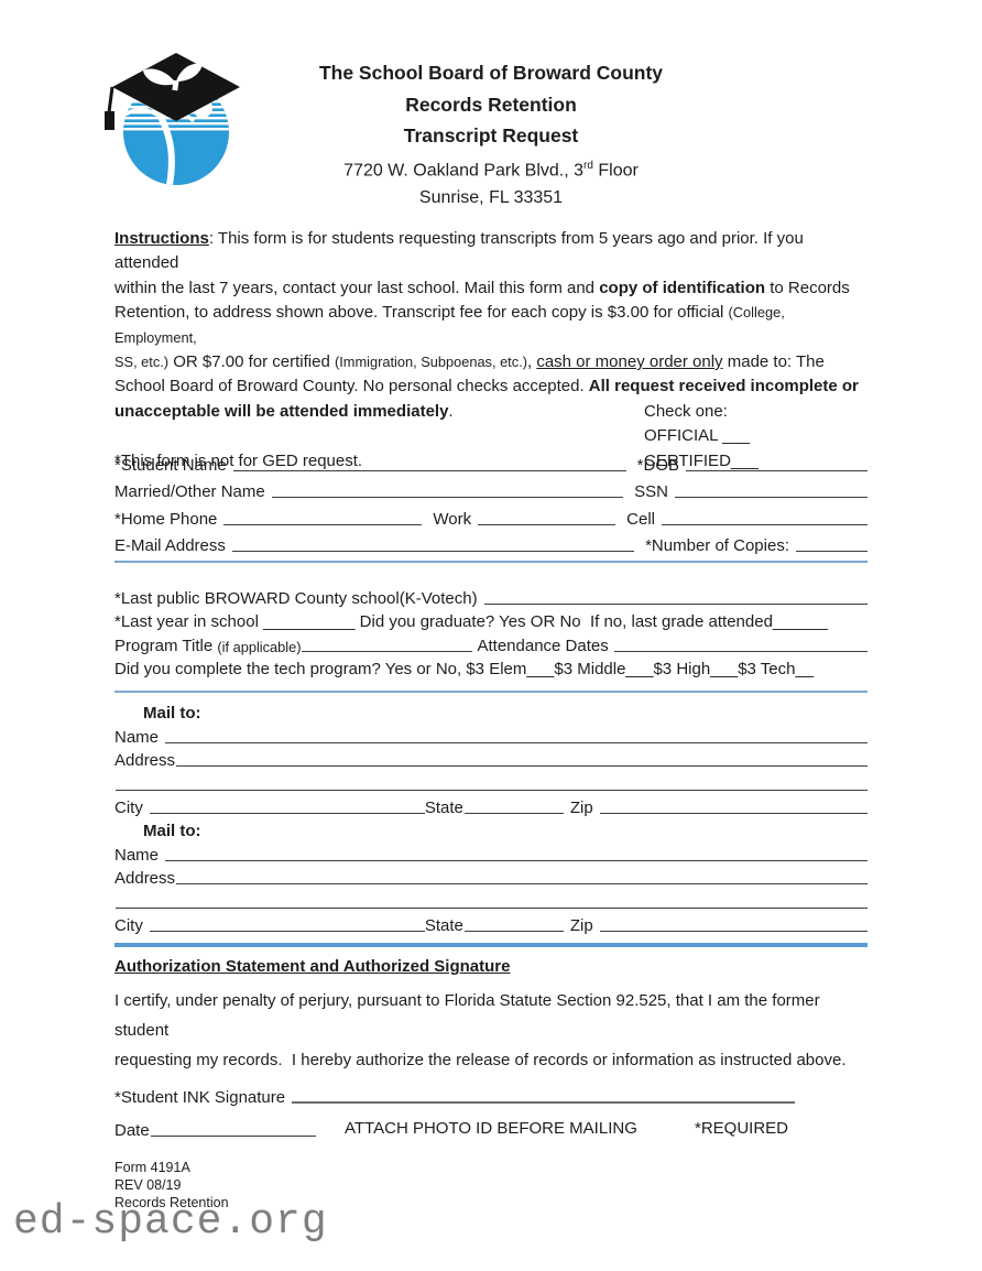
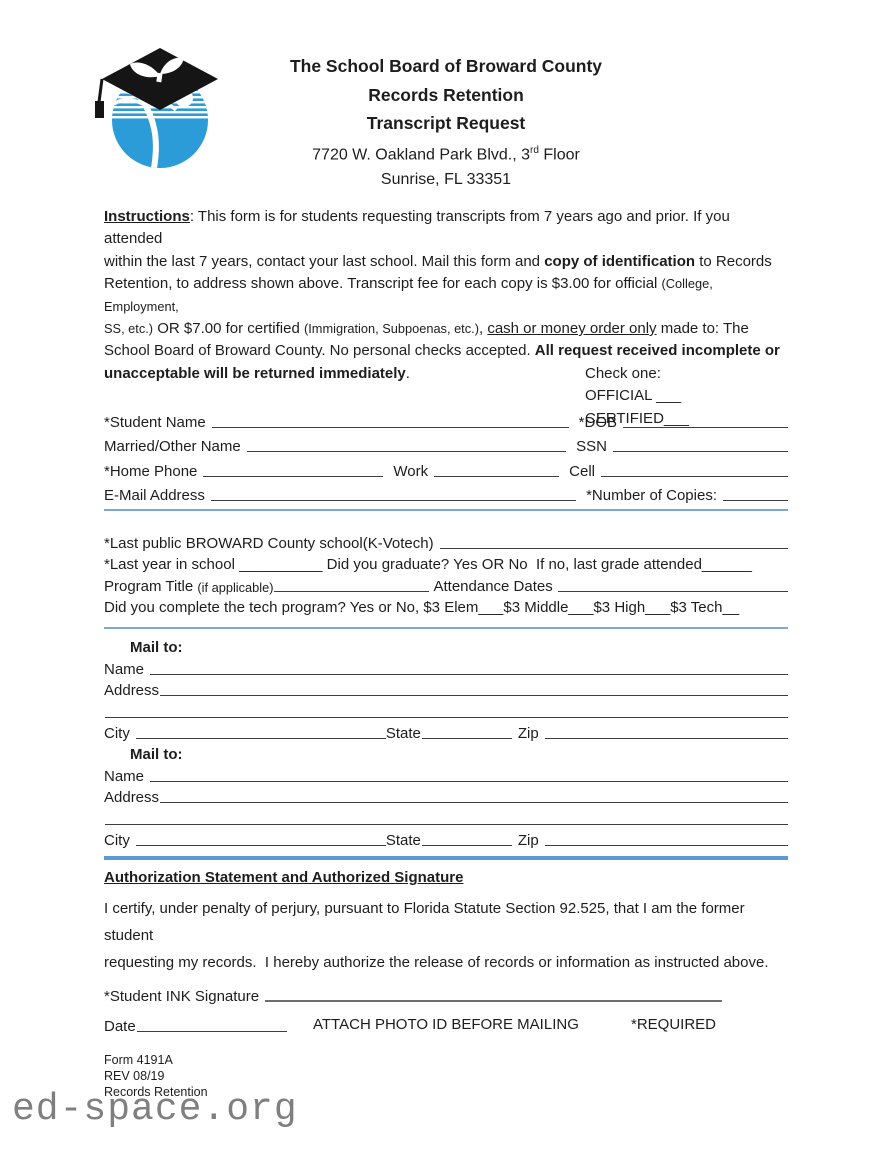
  The School Board of Broward County
  Records Retention
  Transcript Request
  7720 W. Oakland Park Blvd., 3rd Floor
  Sunrise, FL 33351
- Instructions: This form is for students requesting transcripts from 5 years ago and prior. If you attended
+ Instructions: This form is for students requesting transcripts from 7 years ago and prior. If you attended
  within the last 7 years, contact your last school. Mail this form and copy of identification to Records
  Retention, to address shown above. Transcript fee for each copy is $3.00 for official (College, Employment,
  SS, etc.) OR $7.00 for certified (Immigration, Subpoenas, etc.), cash or money order only made to: The
  School Board of Broward County. No personal checks accepted. All request received incomplete or
- unacceptable will be attended immediately.
+ unacceptable will be returned immediately.
  Check one:
  OFFICIAL ___ CERTIFIED___
- *This form is not for GED request.
  *Student Name
  *DOB
  Married/Other Name
  SSN
  *Home Phone
  Work
  Cell
  E-Mail Address
  *Number of Copies:
  *Last public BROWARD County school(K-Votech)
  *Last year in school __________ Did you graduate? Yes OR No If no, last grade attended______
  Program Title
  (if applicable)
  Attendance Dates
  Did you complete the tech program? Yes or No, $3 Elem___$3 Middle___$3 High___$3 Tech__
  Mail to:
  Name
  Address
  City
  State
  Zip
  Mail to:
  Name
  Address
  City
  State
  Zip
  Authorization Statement and Authorized Signature
  I certify, under penalty of perjury, pursuant to Florida Statute Section 92.525, that I am the former student
  requesting my records. I hereby authorize the release of records or information as instructed above.
  *Student INK Signature
  Date
  ATTACH PHOTO ID BEFORE MAILING
  *REQUIRED
  Form 4191A
  REV 08/19
  Records Retention
  ed-space.org
